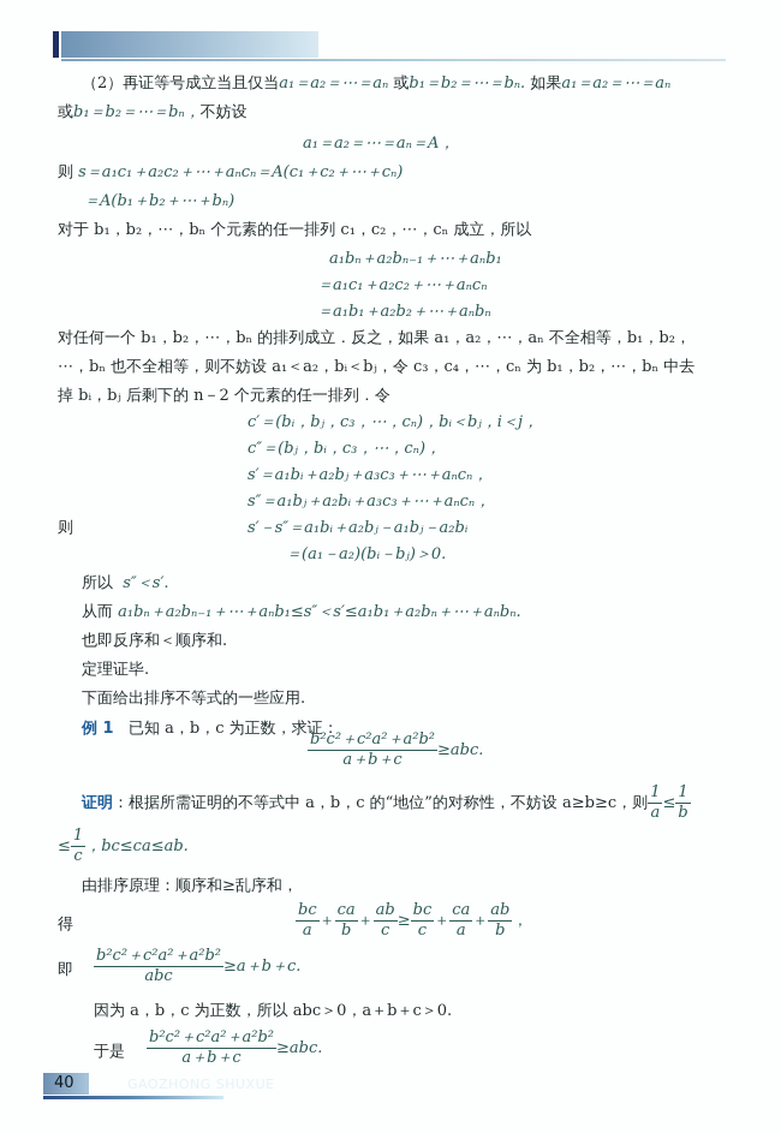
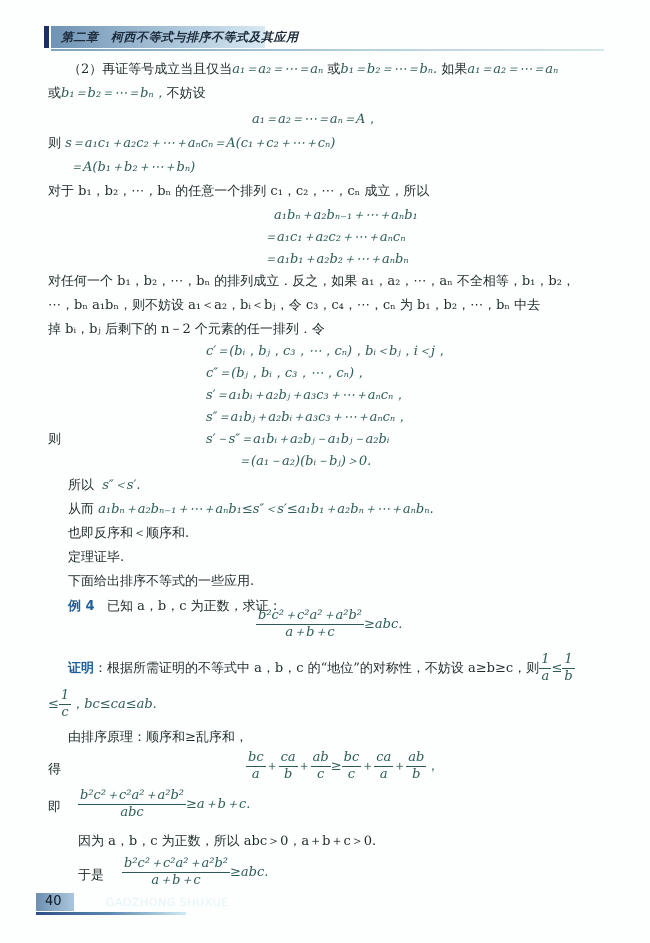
+ 第二章 柯西不等式与排序不等式及其应用
  （2）再证等号成立当且仅当a₁＝a₂＝⋯＝aₙ 或b₁＝b₂＝⋯＝bₙ. 如果a₁＝a₂＝⋯＝aₙ
  或b₁＝b₂＝⋯＝bₙ，不妨设
  a₁＝a₂＝⋯＝aₙ＝A，
  则 s＝a₁c₁＋a₂c₂＋⋯＋aₙcₙ＝A(c₁＋c₂＋⋯＋cₙ)
  ＝A(b₁＋b₂＋⋯＋bₙ)
- 对于 b₁，b₂，⋯，bₙ 个元素的任一排列 c₁，c₂，⋯，cₙ 成立，所以
+ 对于 b₁，b₂，⋯，bₙ 的任意一个排列 c₁，c₂，⋯，cₙ 成立，所以
  a₁bₙ＋a₂bₙ₋₁＋⋯＋aₙb₁
  ＝a₁c₁＋a₂c₂＋⋯＋aₙcₙ
  ＝a₁b₁＋a₂b₂＋⋯＋aₙbₙ
  对任何一个 b₁，b₂，⋯，bₙ 的排列成立．反之，如果 a₁，a₂，⋯，aₙ 不全相等，b₁，b₂，
- ⋯，bₙ 也不全相等，则不妨设 a₁＜a₂，bᵢ＜bⱼ，令 c₃，c₄，⋯，cₙ 为 b₁，b₂，⋯，bₙ 中去
+ ⋯，bₙ a₁bₙ，则不妨设 a₁＜a₂，bᵢ＜bⱼ，令 c₃，c₄，⋯，cₙ 为 b₁，b₂，⋯，bₙ 中去
  掉 bᵢ，bⱼ 后剩下的 n－2 个元素的任一排列．令
  c′＝(bᵢ，bⱼ，c₃，⋯，cₙ)，bᵢ＜bⱼ，i＜j，
  c″＝(bⱼ，bᵢ，c₃，⋯，cₙ)，
  s′＝a₁bᵢ＋a₂bⱼ＋a₃c₃＋⋯＋aₙcₙ，
  s″＝a₁bⱼ＋a₂bᵢ＋a₃c₃＋⋯＋aₙcₙ，
  则
  s′－s″＝a₁bᵢ＋a₂bⱼ－a₁bⱼ－a₂bᵢ
  ＝(a₁－a₂)(bᵢ－bⱼ)＞0.
  所以 s″＜s′.
  从而 a₁bₙ＋a₂bₙ₋₁＋⋯＋aₙb₁≤s″＜s′≤a₁b₁＋a₂bₙ＋⋯＋aₙbₙ.
  也即反序和＜顺序和.
  定理证毕.
  下面给出排序不等式的一些应用.
- 例 1 已知 a，b，c 为正数，求证：
+ 例 4 已知 a，b，c 为正数，求证：
  b²c²＋c²a²＋a²b²
  a＋b＋c
  ≥abc.
  证明：根据所需证明的不等式中 a，b，c 的“地位”的对称性，不妨设 a≥b≥c，则
  1
  a
  ≤
  1
  b
  ≤
  1
  c
  ，bc≤ca≤ab.
  由排序原理：顺序和≥乱序和，
  得
  bc
  a
  ＋
  ca
  b
  ＋
  ab
  c
  ≥
  bc
  c
  ＋
  ca
  a
  ＋
  ab
  b
  ，
  即
  b²c²＋c²a²＋a²b²
  abc
  ≥a＋b＋c.
  因为 a，b，c 为正数，所以 abc＞0，a＋b＋c＞0.
  于是
  b²c²＋c²a²＋a²b²
  a＋b＋c
  ≥abc.
  40
  GAOZHONG SHUXUE
